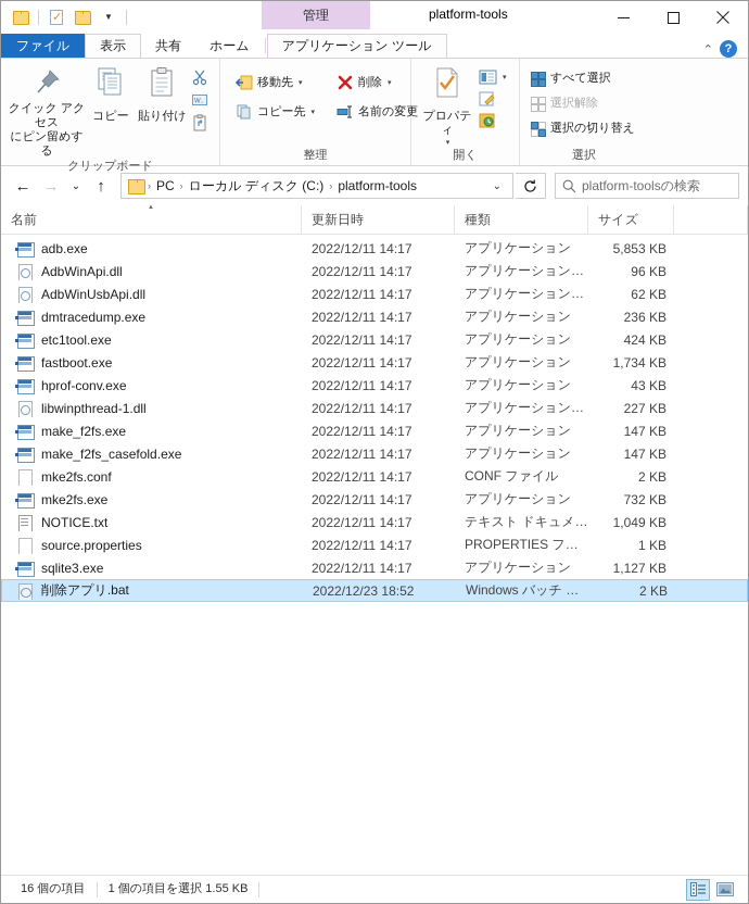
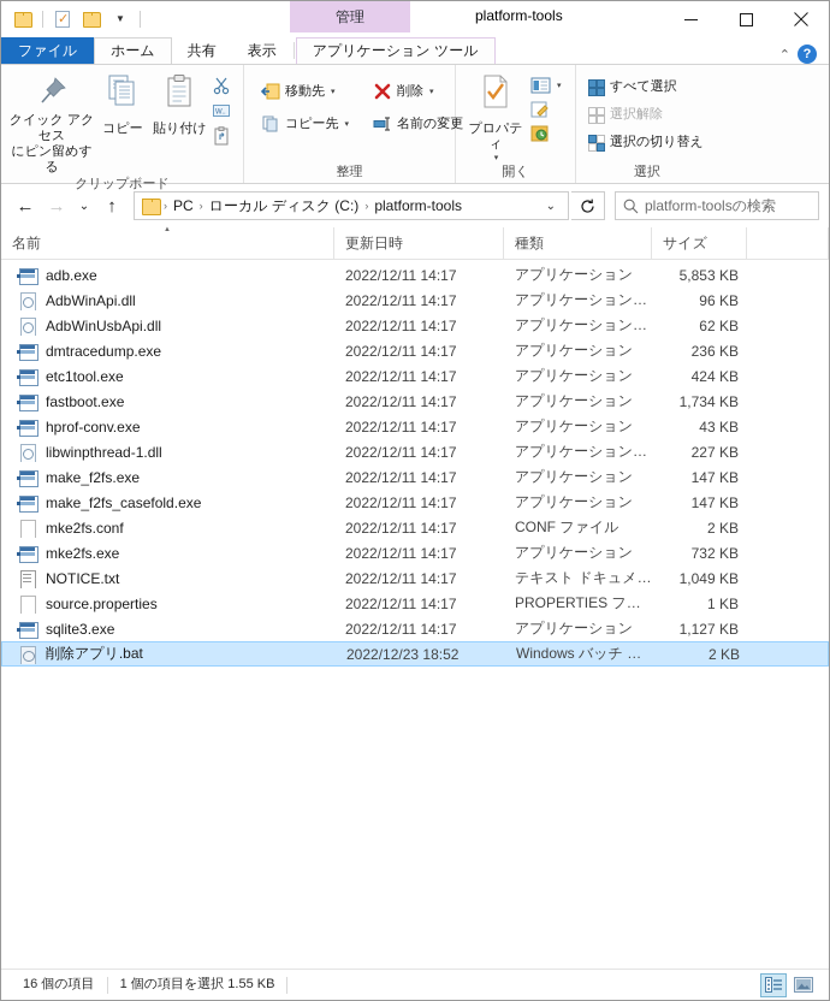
  ▼
  管理
  platform-tools
  ファイル
- 表示
+ ホーム
  共有
- ホーム
+ 表示
  アプリケーション ツール
  ⌃
  ?
  クイック アクセス
  にピン留めする
  コピー
  貼り付け
  クリップボード
  移動先
  コピー先
  削除
  名前の変更
  整理
  プロパティ
  開く
  すべて選択
  選択解除
  選択の切り替え
  選択
  ←
  →
  ⌄
  ↑
  ›
  PC
  ›
  ローカル ディスク (C:)
  ›
  platform-tools
  ⌄
  platform-toolsの検索
  名前
  更新日時
  種類
  サイズ
  adb.exe
  2022/12/11 14:17
  アプリケーション
  5,853 KB
  AdbWinApi.dll
  2022/12/11 14:17
  アプリケーション拡
  96 KB
  AdbWinUsbApi.dll
  2022/12/11 14:17
  アプリケーション拡
  62 KB
  dmtracedump.exe
  2022/12/11 14:17
  アプリケーション
  236 KB
  etc1tool.exe
  2022/12/11 14:17
  アプリケーション
  424 KB
  fastboot.exe
  2022/12/11 14:17
  アプリケーション
  1,734 KB
  hprof-conv.exe
  2022/12/11 14:17
  アプリケーション
  43 KB
  libwinpthread-1.dll
  2022/12/11 14:17
  アプリケーション拡
  227 KB
  make_f2fs.exe
  2022/12/11 14:17
  アプリケーション
  147 KB
  make_f2fs_casefold.exe
  2022/12/11 14:17
  アプリケーション
  147 KB
  mke2fs.conf
  2022/12/11 14:17
  CONF ファイル
  2 KB
  mke2fs.exe
  2022/12/11 14:17
  アプリケーション
  732 KB
  NOTICE.txt
  2022/12/11 14:17
  テキスト ドキュメン
  1,049 KB
  source.properties
  2022/12/11 14:17
  PROPERTIES ファイ
  1 KB
  sqlite3.exe
  2022/12/11 14:17
  アプリケーション
  1,127 KB
  削除アプリ.bat
  2022/12/23 18:52
  Windows バッチ ファ
  2 KB
  16 個の項目
  1 個の項目を選択 1.55 KB
